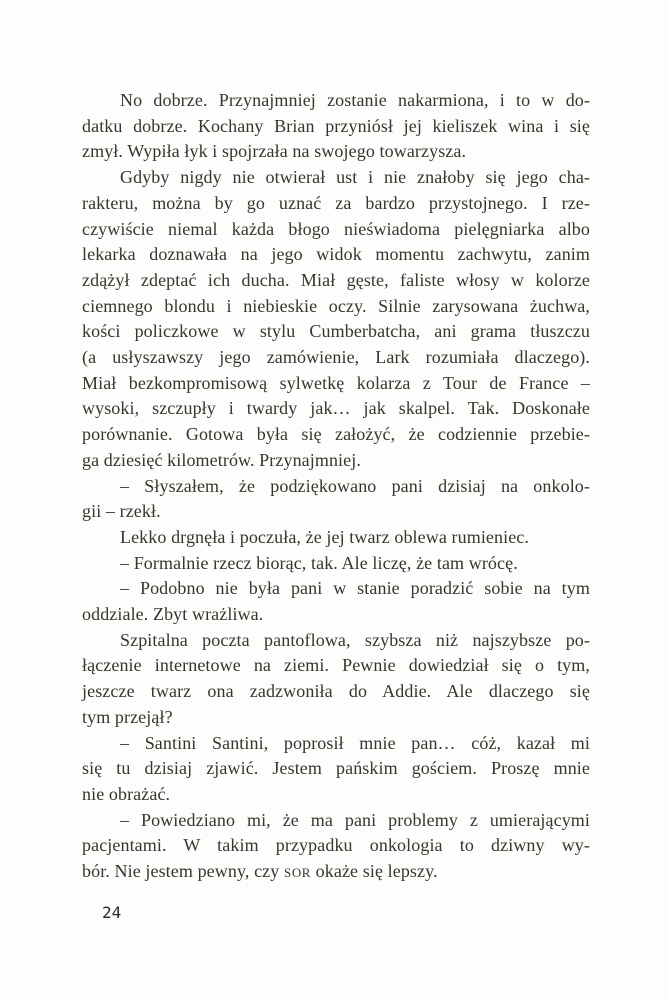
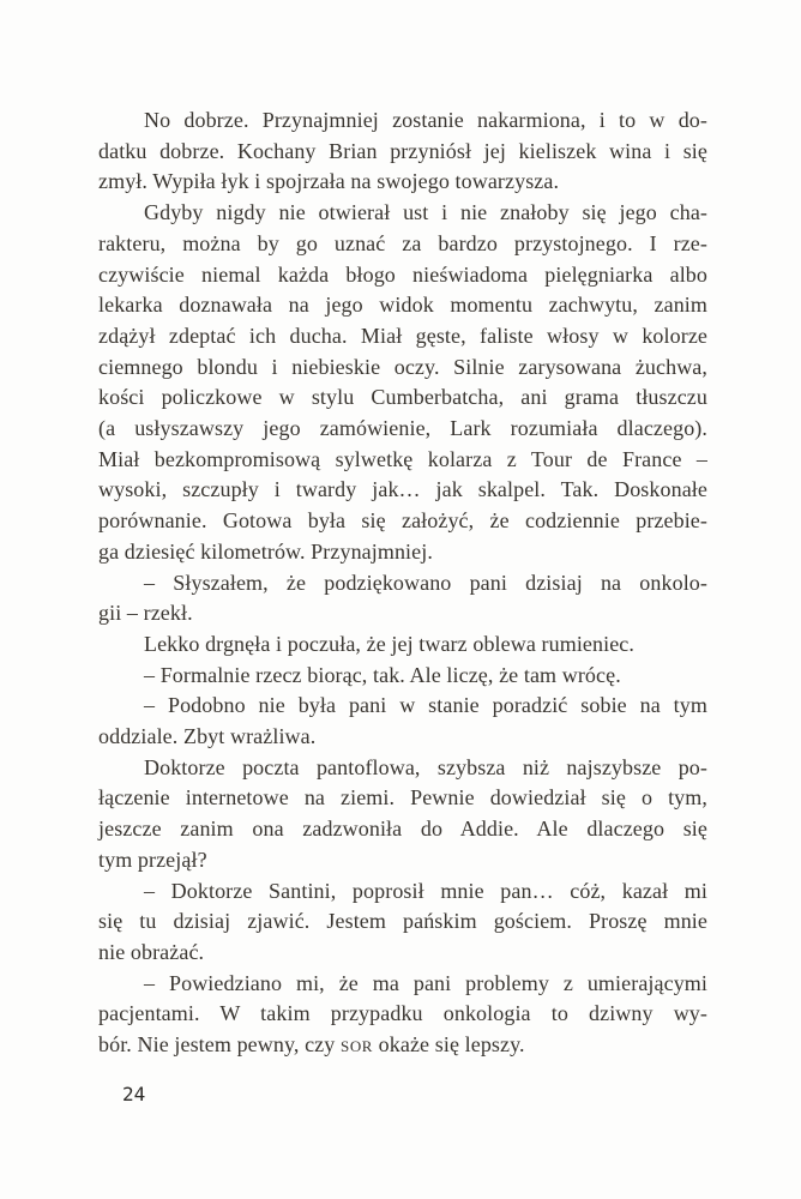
  No dobrze. Przynajmniej zostanie nakarmiona, i to w do-
  datku dobrze. Kochany Brian przyniósł jej kieliszek wina i się
  zmył. Wypiła łyk i spojrzała na swojego towarzysza.
  Gdyby nigdy nie otwierał ust i nie znałoby się jego cha-
  rakteru, można by go uznać za bardzo przystojnego. I rze-
  czywiście niemal każda błogo nieświadoma pielęgniarka albo
  lekarka doznawała na jego widok momentu zachwytu, zanim
  zdążył zdeptać ich ducha. Miał gęste, faliste włosy w kolorze
  ciemnego blondu i niebieskie oczy. Silnie zarysowana żuchwa,
  kości policzkowe w stylu Cumberbatcha, ani grama tłuszczu
  (a usłyszawszy jego zamówienie, Lark rozumiała dlaczego).
  Miał bezkompromisową sylwetkę kolarza z Tour de France –
  wysoki, szczupły i twardy jak… jak skalpel. Tak. Doskonałe
  porównanie. Gotowa była się założyć, że codziennie przebie-
  ga dziesięć kilometrów. Przynajmniej.
  – Słyszałem, że podziękowano pani dzisiaj na onkolo-
  gii – rzekł.
  Lekko drgnęła i poczuła, że jej twarz oblewa rumieniec.
  – Formalnie rzecz biorąc, tak. Ale liczę, że tam wrócę.
  – Podobno nie była pani w stanie poradzić sobie na tym
  oddziale. Zbyt wrażliwa.
- Szpitalna poczta pantoflowa, szybsza niż najszybsze po-
+ Doktorze poczta pantoflowa, szybsza niż najszybsze po-
  łączenie internetowe na ziemi. Pewnie dowiedział się o tym,
- jeszcze twarz ona zadzwoniła do Addie. Ale dlaczego się
+ jeszcze zanim ona zadzwoniła do Addie. Ale dlaczego się
  tym przejął?
- – Santini Santini, poprosił mnie pan… cóż, kazał mi
+ – Doktorze Santini, poprosił mnie pan… cóż, kazał mi
  się tu dzisiaj zjawić. Jestem pańskim gościem. Proszę mnie
  nie obrażać.
  – Powiedziano mi, że ma pani problemy z umierającymi
  pacjentami. W takim przypadku onkologia to dziwny wy-
  bór. Nie jestem pewny, czy sor okaże się lepszy.
  24
